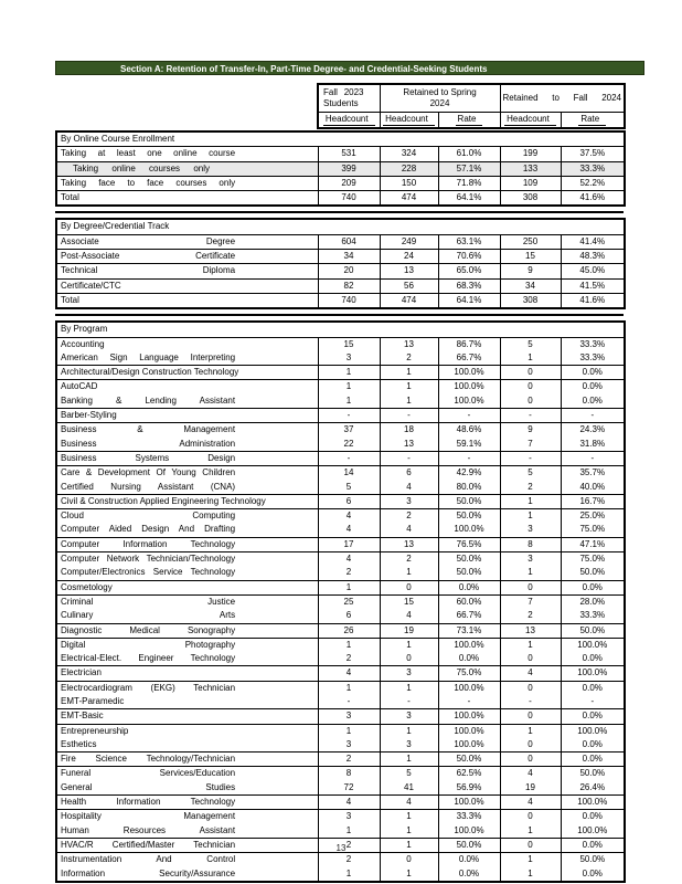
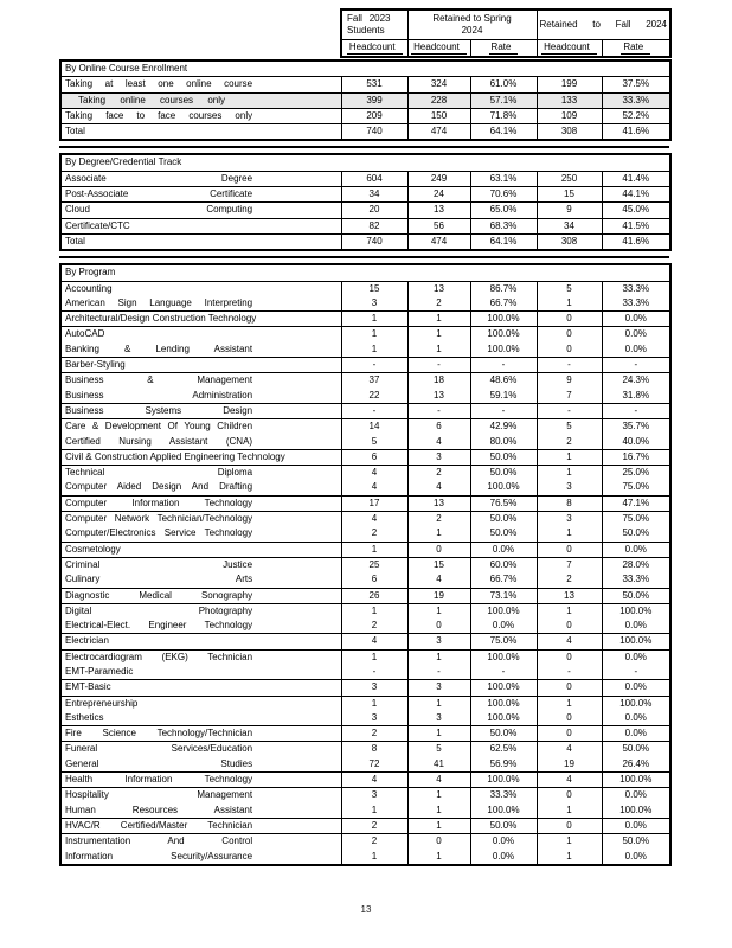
- Section A: Retention of Transfer-In, Part-Time Degree- and Credential-Seeking Students
  Fall 2023 Students	Retained to Spring 2024	Retained to Fall 2024
  Headcount	Headcount	Rate	Headcount	Rate
  By Online Course Enrollment
  Taking at least one online course	531	324	61.0%	199	37.5%
  Taking online courses only	399	228	57.1%	133	33.3%
  Taking face to face courses only	209	150	71.8%	109	52.2%
  Total	740	474	64.1%	308	41.6%
  By Degree/Credential Track
  Associate Degree	604	249	63.1%	250	41.4%
- Post-Associate Certificate	34	24	70.6%	15	48.3%
+ Post-Associate Certificate	34	24	70.6%	15	44.1%
- Technical Diploma	20	13	65.0%	9	45.0%
+ Cloud Computing	20	13	65.0%	9	45.0%
  Certificate/CTC	82	56	68.3%	34	41.5%
  Total	740	474	64.1%	308	41.6%
  By Program
  Accounting	15	13	86.7%	5	33.3%
  American Sign Language Interpreting	3	2	66.7%	1	33.3%
  Architectural/Design Construction Technology	1	1	100.0%	0	0.0%
  AutoCAD	1	1	100.0%	0	0.0%
  Banking & Lending Assistant	1	1	100.0%	0	0.0%
  Barber-Styling	-	-	-	-	-
  Business & Management	37	18	48.6%	9	24.3%
  Business Administration	22	13	59.1%	7	31.8%
  Business Systems Design	-	-	-	-	-
  Care & Development Of Young Children	14	6	42.9%	5	35.7%
  Certified Nursing Assistant (CNA)	5	4	80.0%	2	40.0%
  Civil & Construction Applied Engineering Technology	6	3	50.0%	1	16.7%
- Cloud Computing	4	2	50.0%	1	25.0%
+ Technical Diploma	4	2	50.0%	1	25.0%
  Computer Aided Design And Drafting	4	4	100.0%	3	75.0%
  Computer Information Technology	17	13	76.5%	8	47.1%
  Computer Network Technician/Technology	4	2	50.0%	3	75.0%
  Computer/Electronics Service Technology	2	1	50.0%	1	50.0%
  Cosmetology	1	0	0.0%	0	0.0%
  Criminal Justice	25	15	60.0%	7	28.0%
  Culinary Arts	6	4	66.7%	2	33.3%
  Diagnostic Medical Sonography	26	19	73.1%	13	50.0%
  Digital Photography	1	1	100.0%	1	100.0%
  Electrical-Elect. Engineer Technology	2	0	0.0%	0	0.0%
  Electrician	4	3	75.0%	4	100.0%
  Electrocardiogram (EKG) Technician	1	1	100.0%	0	0.0%
  EMT-Paramedic	-	-	-	-	-
  EMT-Basic	3	3	100.0%	0	0.0%
  Entrepreneurship	1	1	100.0%	1	100.0%
  Esthetics	3	3	100.0%	0	0.0%
  Fire Science Technology/Technician	2	1	50.0%	0	0.0%
  Funeral Services/Education	8	5	62.5%	4	50.0%
  General Studies	72	41	56.9%	19	26.4%
  Health Information Technology	4	4	100.0%	4	100.0%
  Hospitality Management	3	1	33.3%	0	0.0%
  Human Resources Assistant	1	1	100.0%	1	100.0%
  HVAC/R Certified/Master Technician	2	1	50.0%	0	0.0%
  Instrumentation And Control	2	0	0.0%	1	50.0%
  Information Security/Assurance	1	1	0.0%	1	0.0%
  13
